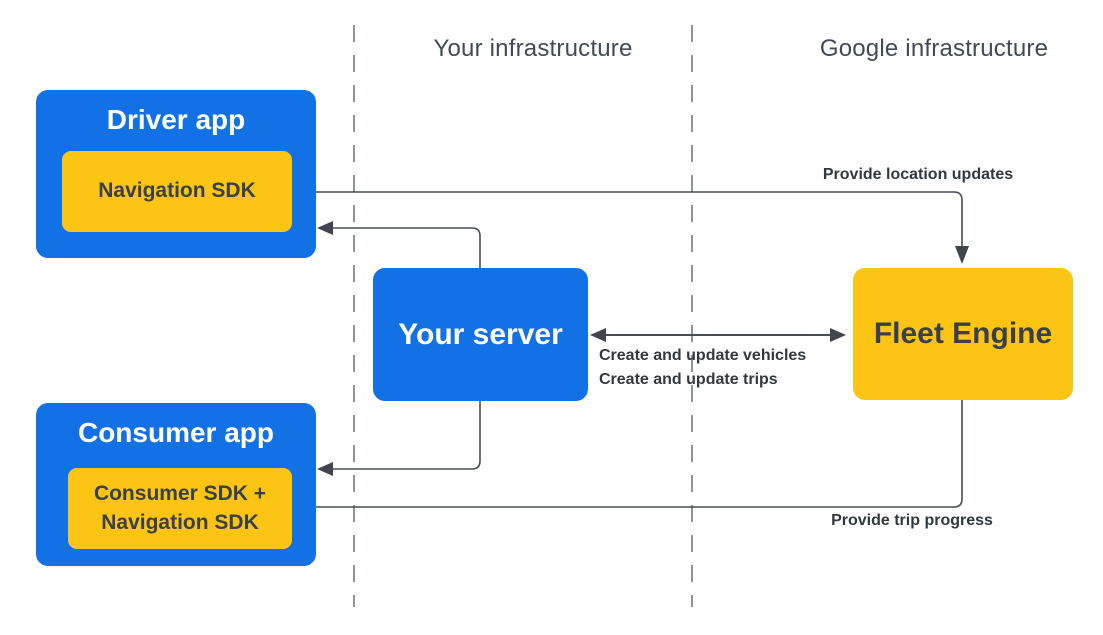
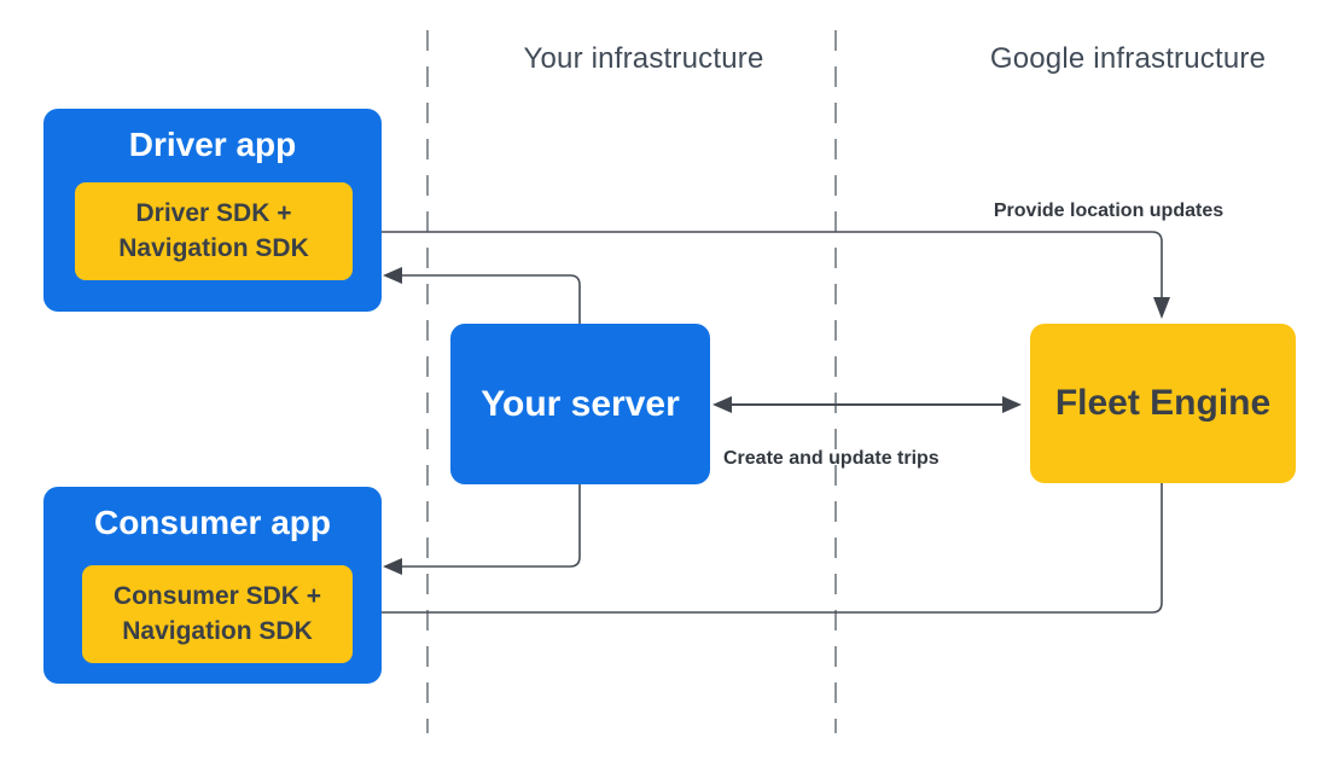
  Your infrastructure
  Google infrastructure
  Driver app
+ Driver SDK +
  Navigation SDK
  Consumer app
  Consumer SDK +
  Navigation SDK
  Your server
  Fleet Engine
  Provide location updates
- Create and update vehicles
  Create and update trips
- Provide trip progress
